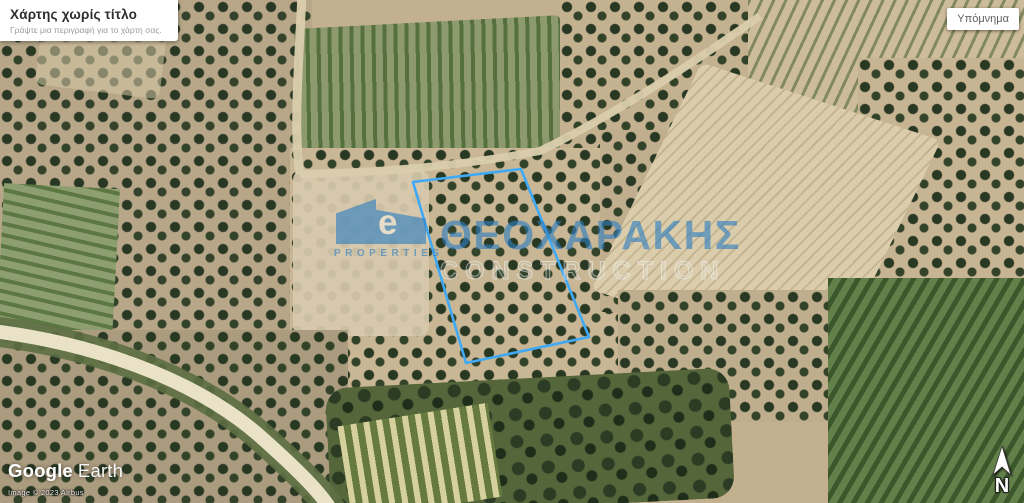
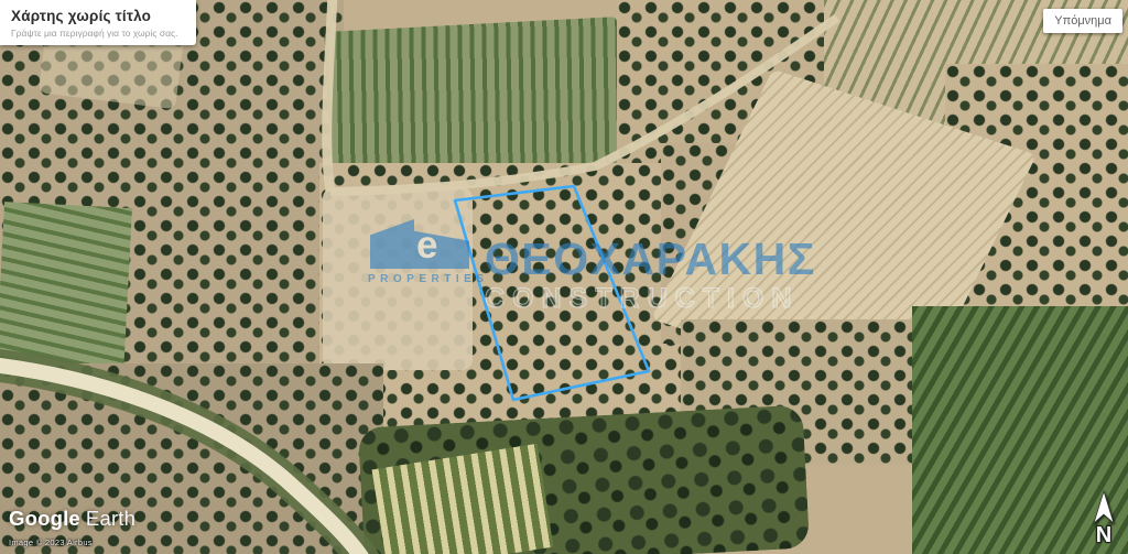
  e
  PROPERTIES
  ΘΕΟΧΑΡΑΚΗΣ
  CONSTRUCTION
  Χάρτης χωρίς τίτλο
- Γράψτε μια περιγραφή για το χάρτη σας.
+ Γράψτε μια περιγραφή για το χωρίς σας.
  Υπόμνημα
  Google Earth
  Image © 2023 Airbus
  N
